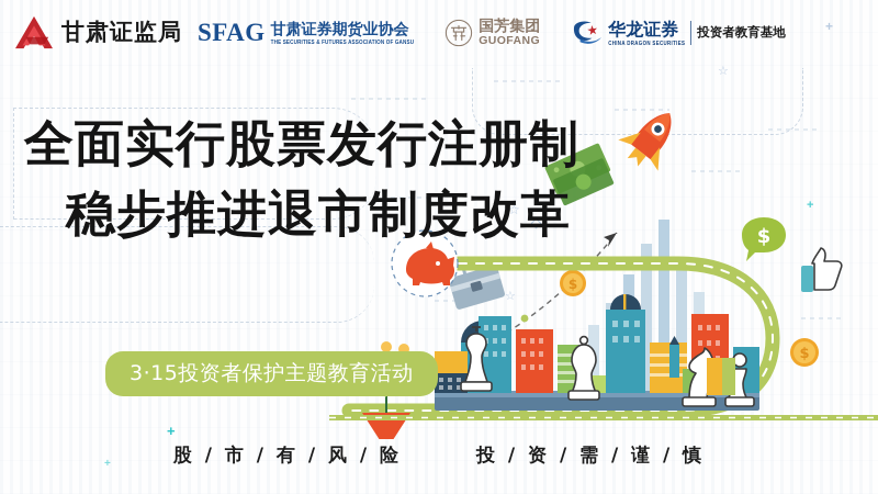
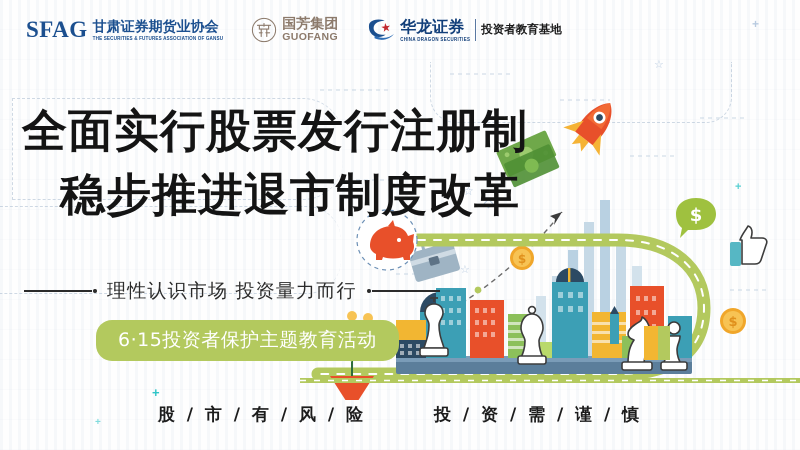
  +
  +
  +
  +
  ☆
  ☆
  ☆
- 甘肃证监局
  SFAG
  甘肃证券期货业协会
  国芳集团
  GUOFANG
  华龙证券
  投资者教育基地
  $
  $
  $
  全面实行股票发行注册制
  稳步推进退市制度改革
+ 理性认识市场 投资量力而行
- 3·15投资者保护主题教育活动
+ 6·15投资者保护主题教育活动
  股 / 市 / 有 / 风 / 险
  投 / 资 / 需 / 谨 / 慎
